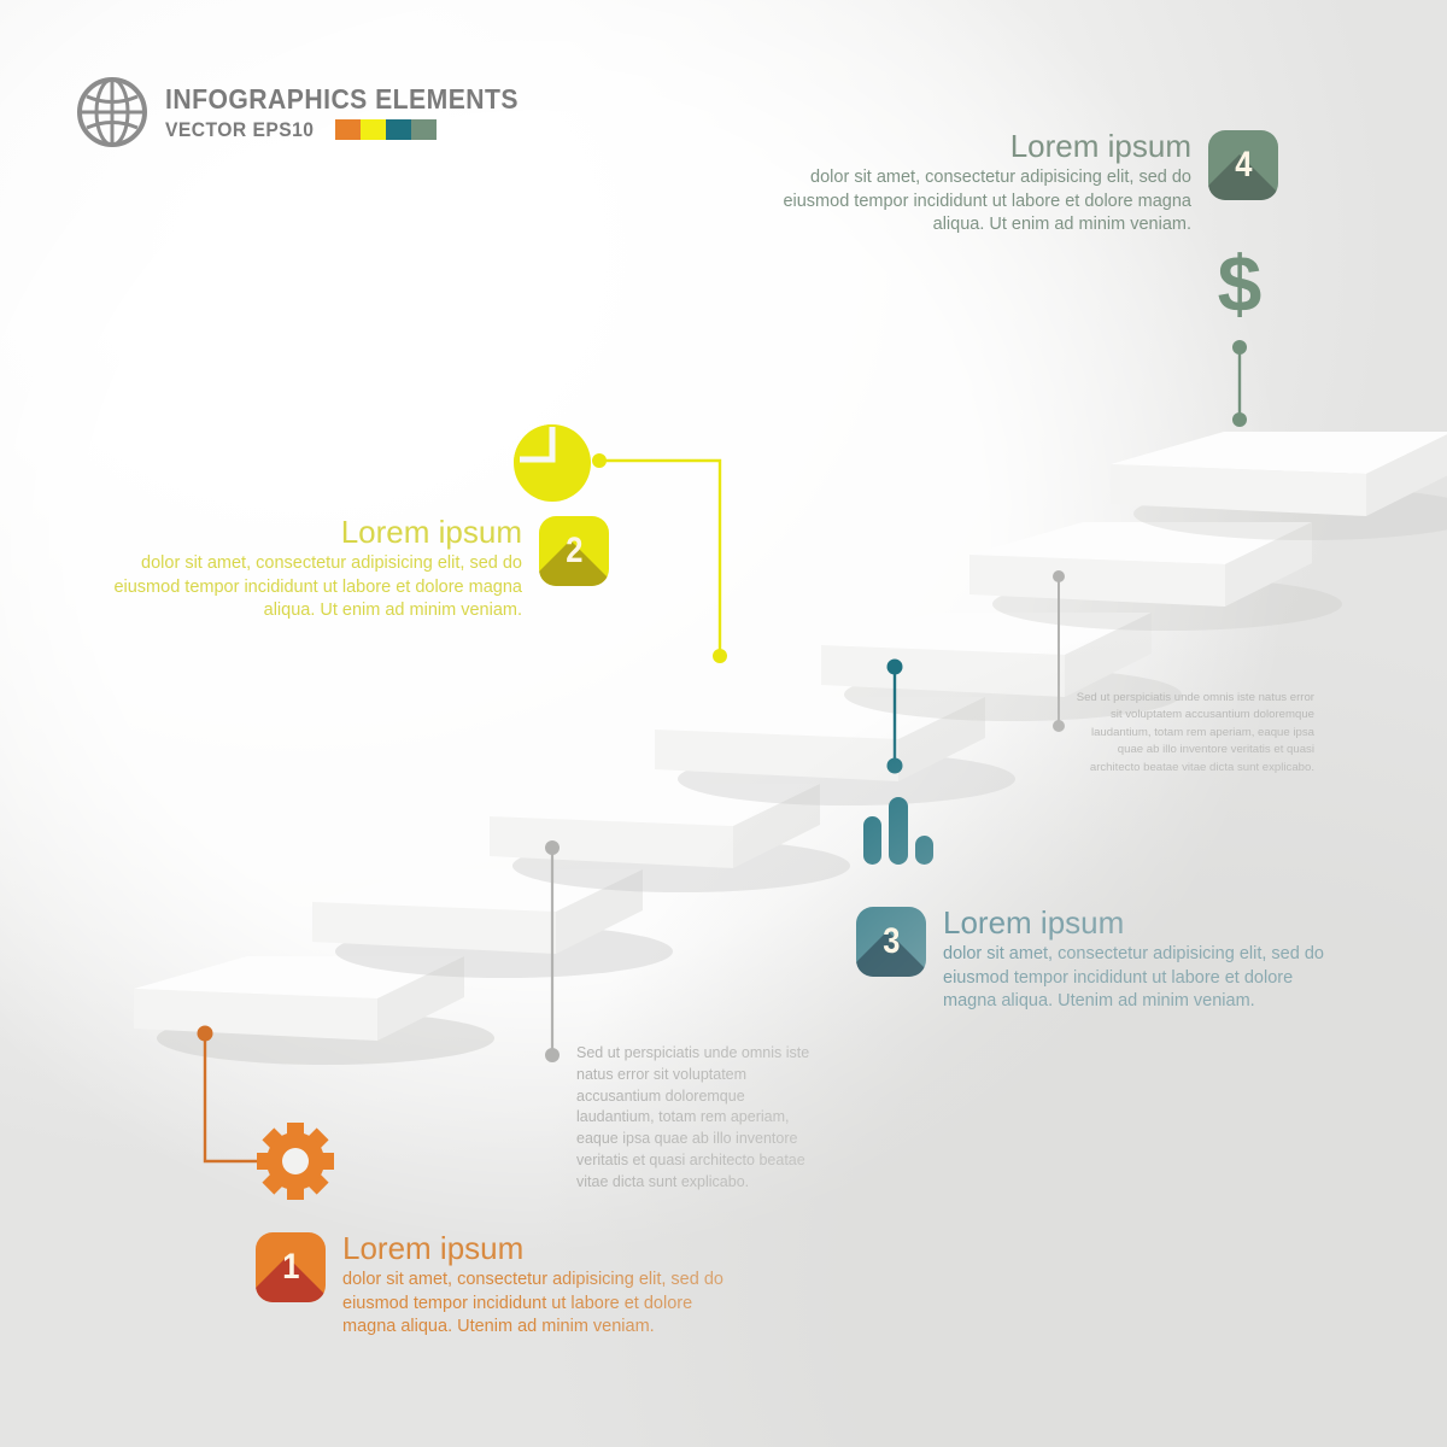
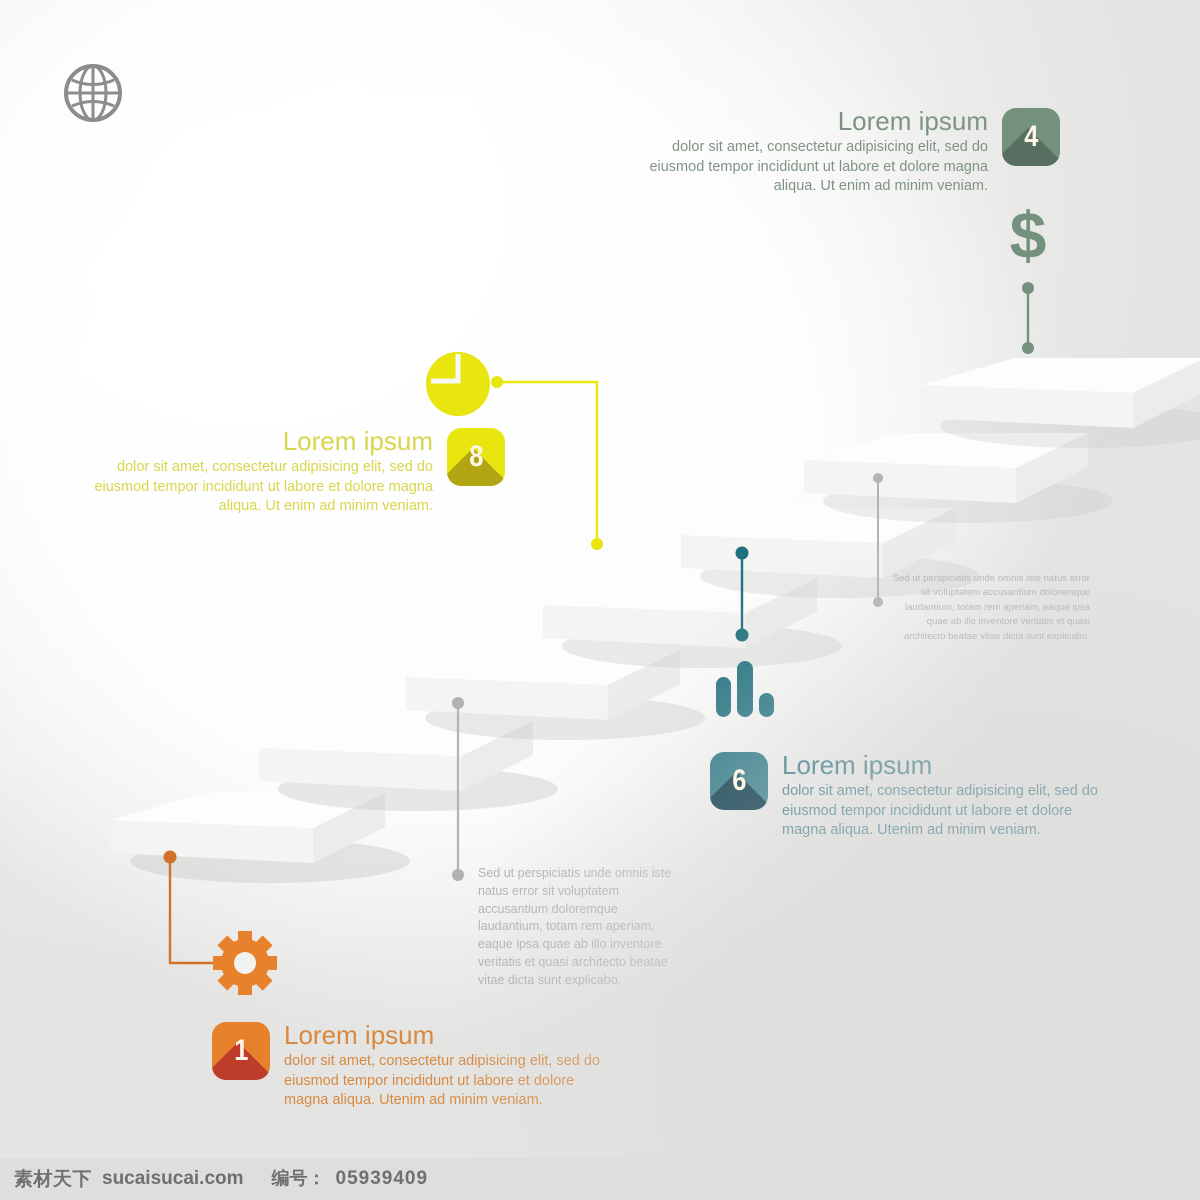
- INFOGRAPHICS ELEMENTS
- VECTOR EPS10
  $
  Lorem ipsum
  dolor sit amet, consectetur adipisicing elit, sed do eiusmod tempor incididunt ut labore et dolore magna aliqua. Ut enim ad minim veniam.
  4
  Lorem ipsum
  dolor sit amet, consectetur adipisicing elit, sed do eiusmod tempor incididunt ut labore et dolore magna aliqua. Ut enim ad minim veniam.
- 2
+ 8
- 3
+ 6
  1
  Lorem ipsum
+ 素材天下
+ sucaisucai.com
+ 编号：
+ 05939409
